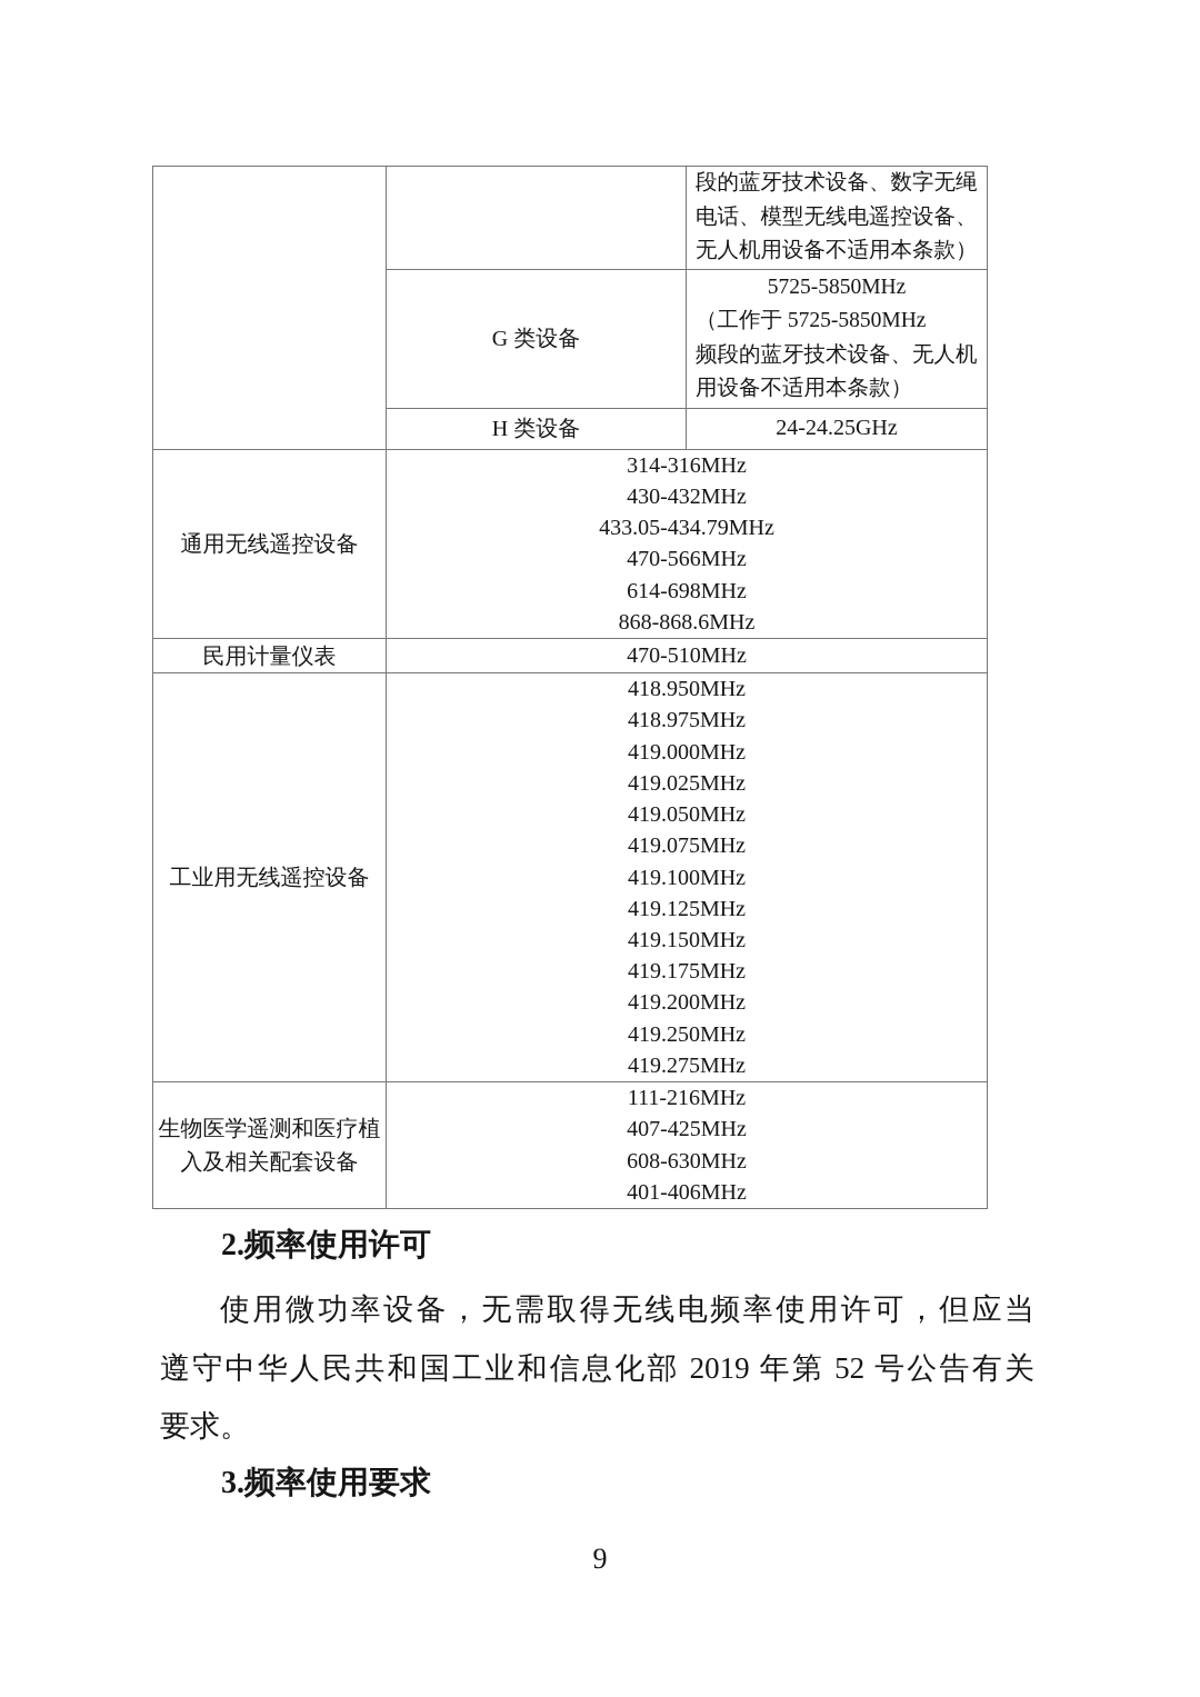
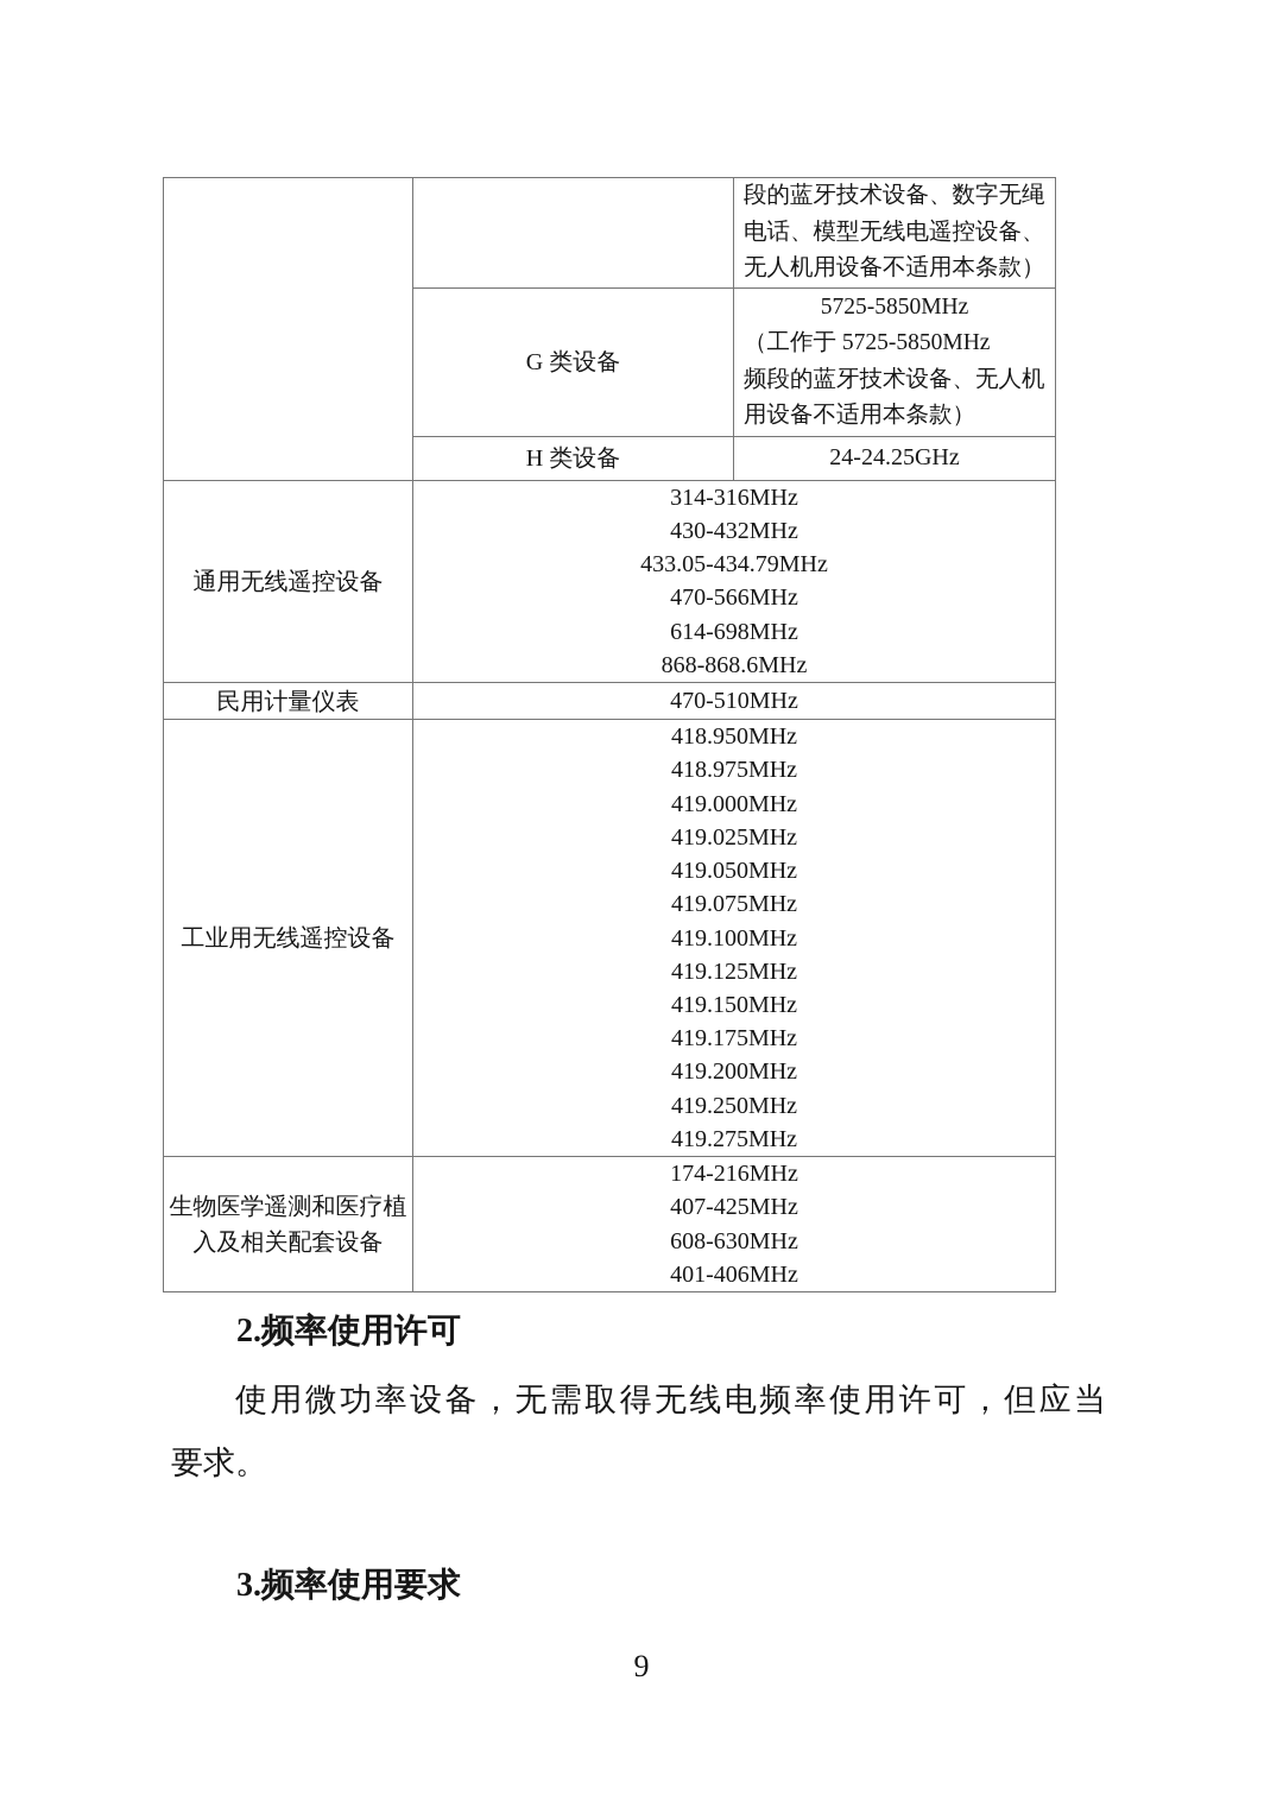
  		段的蓝牙技术设备、数字无绳 电话、模型无线电遥控设备、 无人机用设备不适用本条款）
  G 类设备	5725-5850MHz （工作于 5725-5850MHz 频段的蓝牙技术设备、无人机 用设备不适用本条款）
  H 类设备	24-24.25GHz
  通用无线遥控设备	314-316MHz 430-432MHz 433.05-434.79MHz 470-566MHz 614-698MHz 868-868.6MHz
  民用计量仪表	470-510MHz
  工业用无线遥控设备	418.950MHz 418.975MHz 419.000MHz 419.025MHz 419.050MHz 419.075MHz 419.100MHz 419.125MHz 419.150MHz 419.175MHz 419.200MHz 419.250MHz 419.275MHz
- 生物医学遥测和医疗植 入及相关配套设备	111-216MHz 407-425MHz 608-630MHz 401-406MHz
+ 生物医学遥测和医疗植 入及相关配套设备	174-216MHz 407-425MHz 608-630MHz 401-406MHz
  2.频率使用许可
  使用微功率设备，无需取得无线电频率使用许可，但应当
- 遵守中华人民共和国工业和信息化部 2019 年第 52 号公告有关
  要求。
  3.频率使用要求
  9
